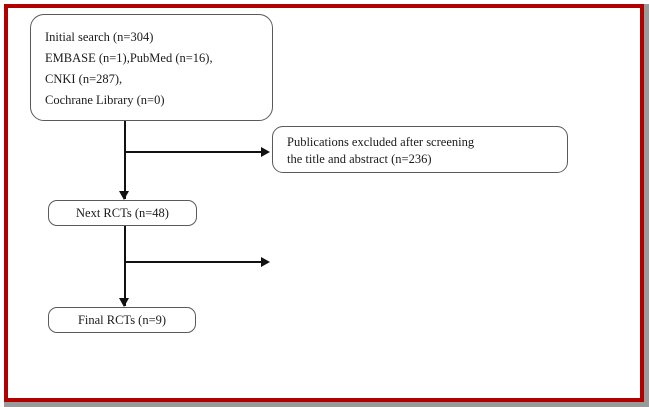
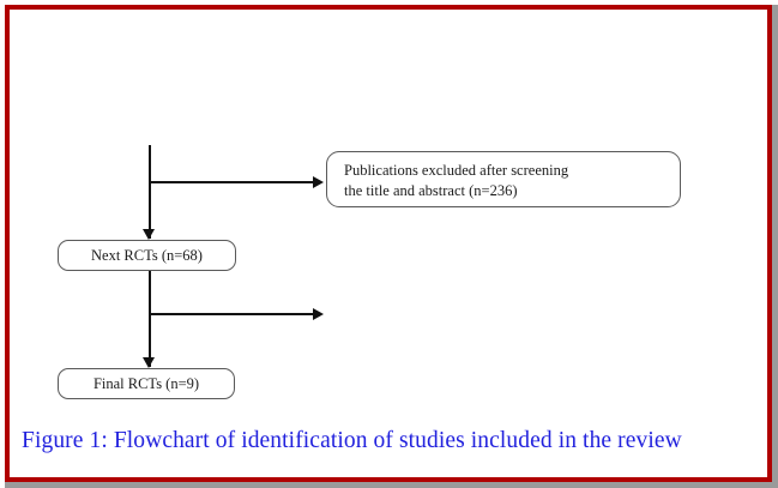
- Initial search (n=304)
- EMBASE (n=1),PubMed (n=16),
- CNKI (n=287),
- Cochrane Library (n=0)
  Publications excluded after screening
  the title and abstract (n=236)
- Next RCTs (n=48)
+ Next RCTs (n=68)
  Final RCTs (n=9)
+ Figure 1: Flowchart of identification of studies included in the review
